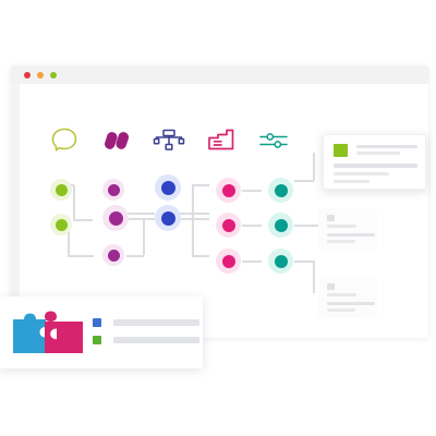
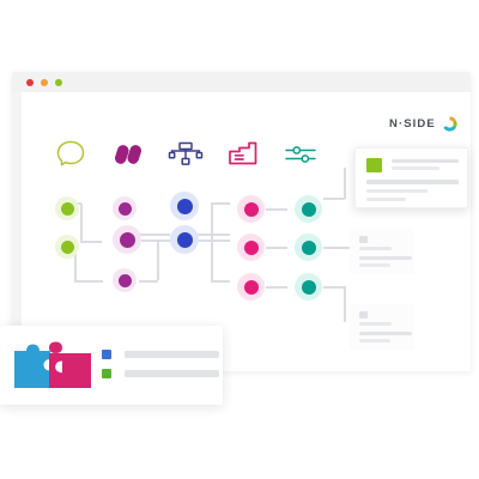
+ N·SIDE
